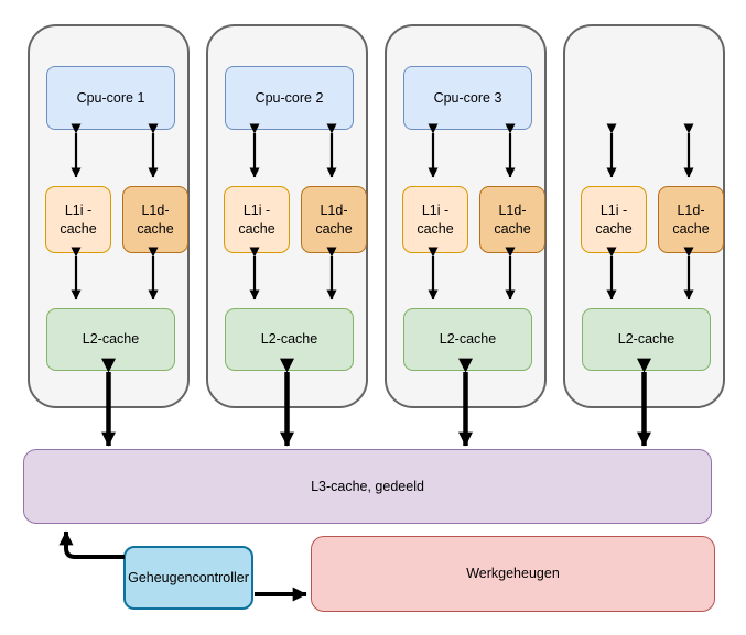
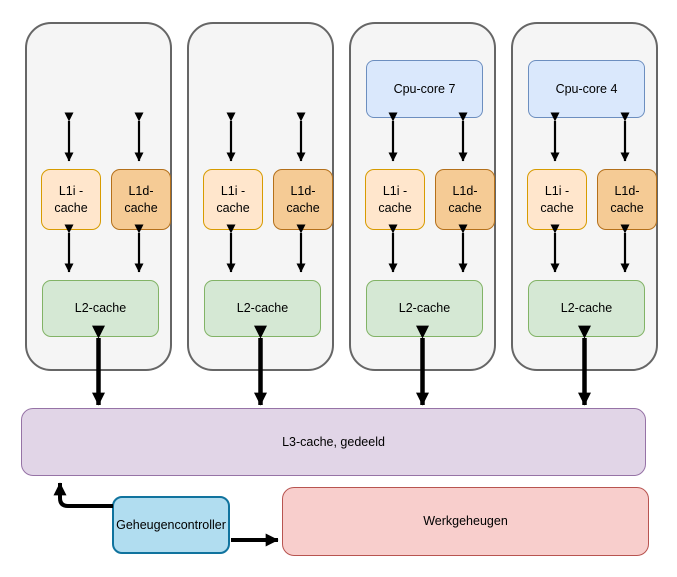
- Cpu-core 1
  L1i -
  cache
  L1d-
  cache
  L2-cache
- Cpu-core 2
  L1i -
  cache
  L1d-
  cache
  L2-cache
- Cpu-core 3
+ Cpu-core 7
  L1i -
  cache
  L1d-
  cache
  L2-cache
+ Cpu-core 4
  L1i -
  cache
  L1d-
  cache
  L2-cache
  L3-cache, gedeeld
  Geheugencontroller
  Werkgeheugen
